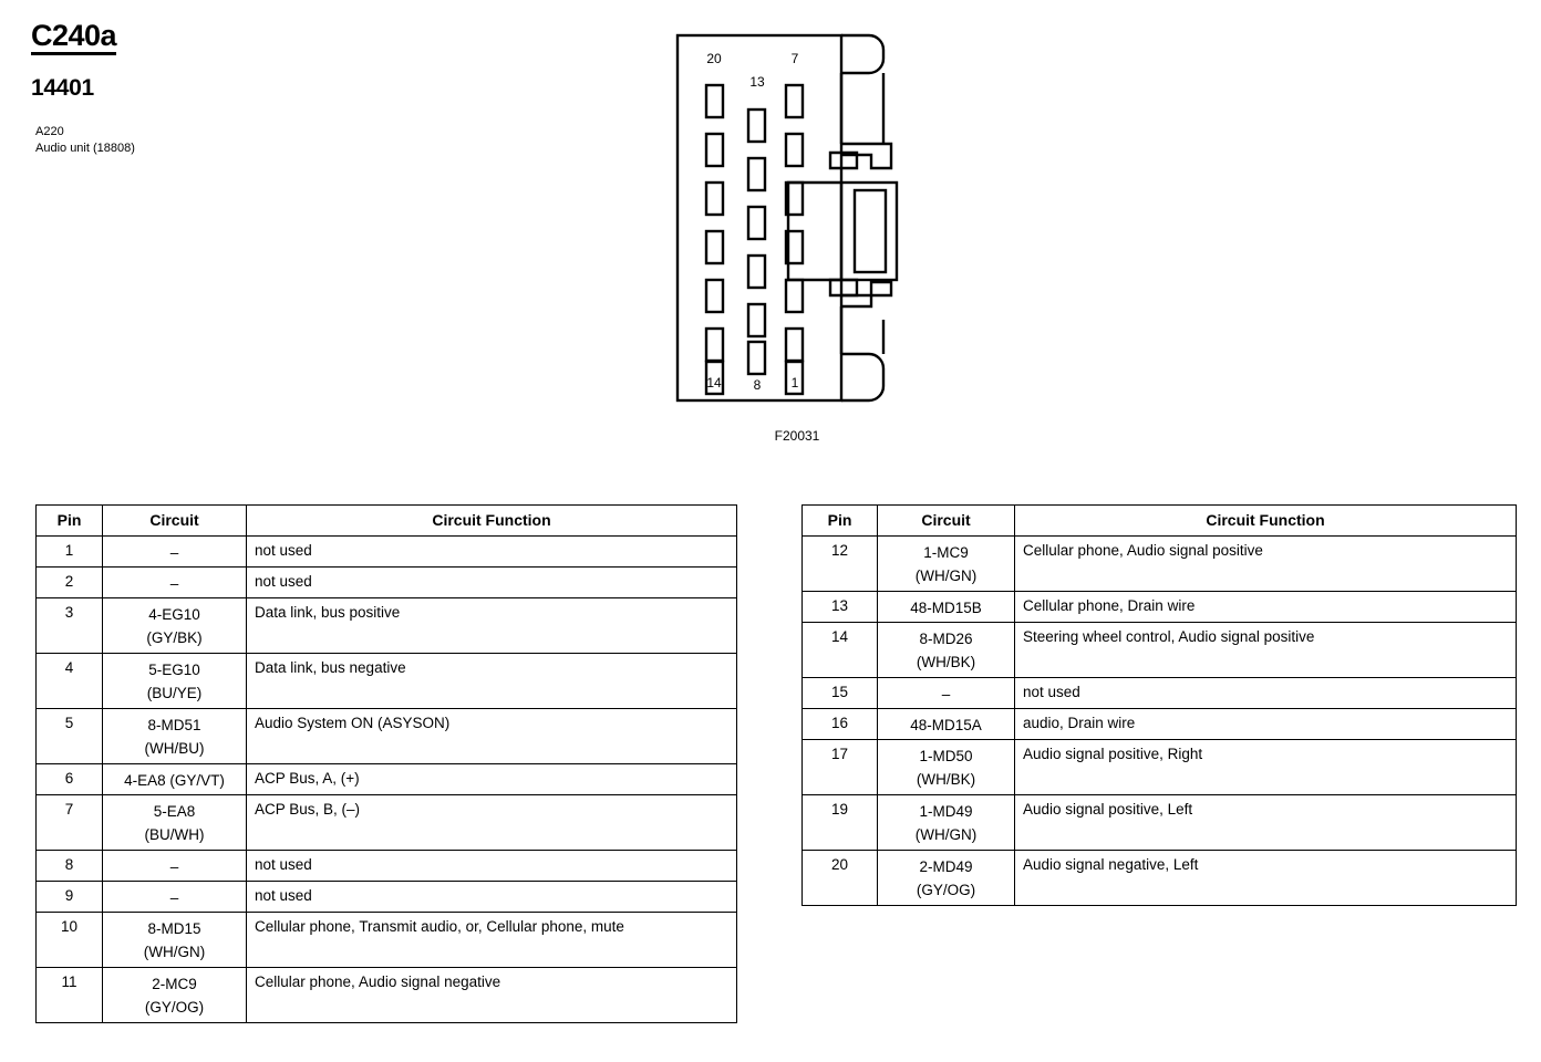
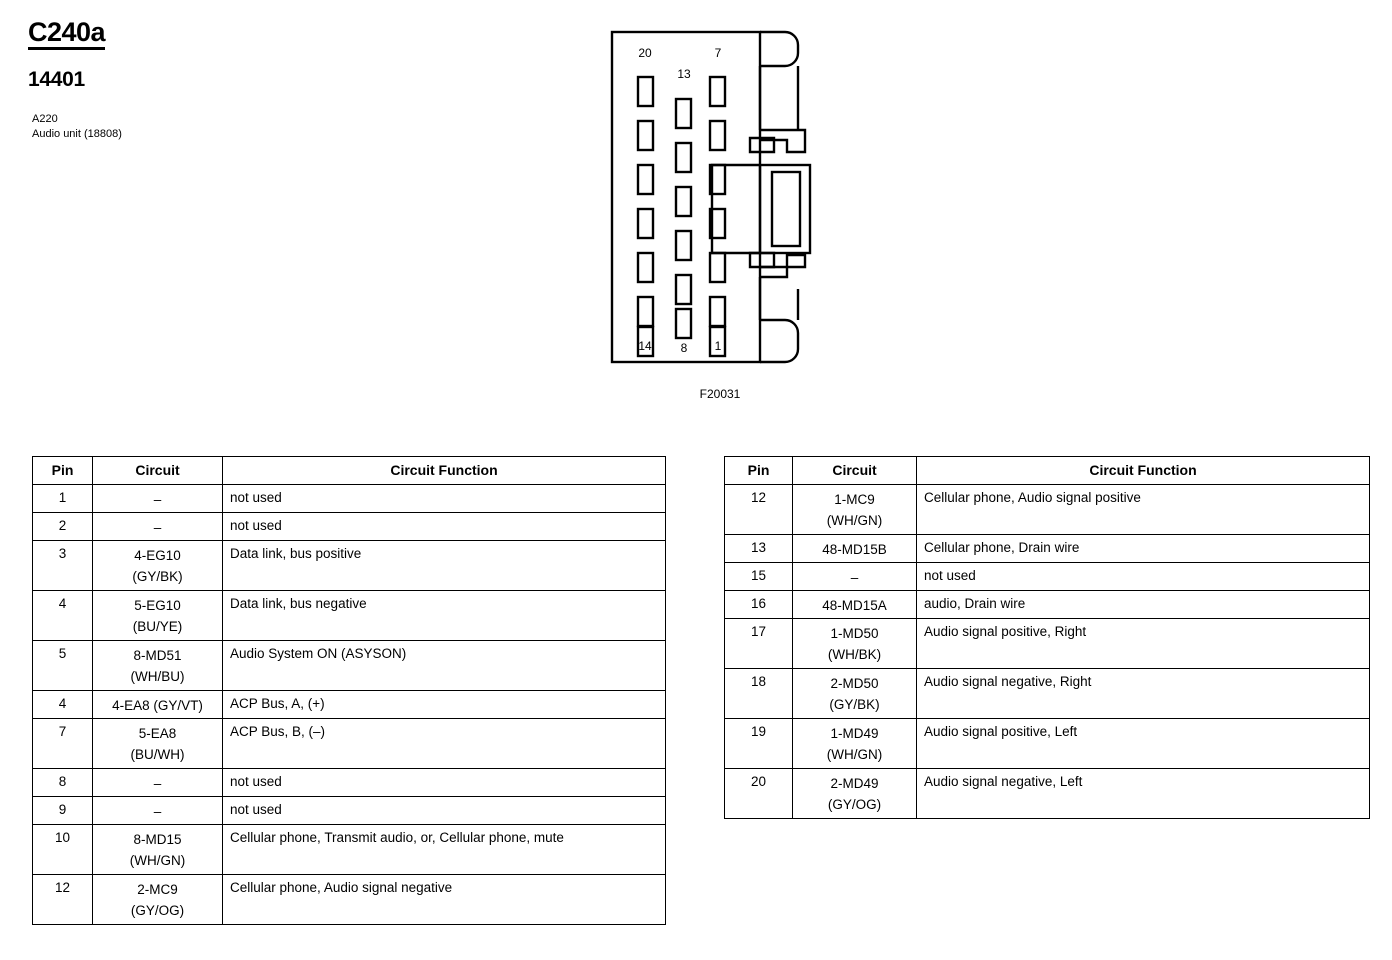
  C240a
  14401
  A220
  Audio unit (18808)
  20
  13
  7
  14
  8
  1
  F20031
  Pin	Circuit	Circuit Function
  1	–	not used
  2	–	not used
  3	4-EG10(GY/BK)	Data link, bus positive
  4	5-EG10(BU/YE)	Data link, bus negative
  5	8-MD51(WH/BU)	Audio System ON (ASYSON)
- 6	4-EA8 (GY/VT)	ACP Bus, A, (+)
+ 4	4-EA8 (GY/VT)	ACP Bus, A, (+)
  7	5-EA8(BU/WH)	ACP Bus, B, (–)
  8	–	not used
  9	–	not used
  10	8-MD15(WH/GN)	Cellular phone, Transmit audio, or, Cellular phone, mute
- 11	2-MC9(GY/OG)	Cellular phone, Audio signal negative
+ 12	2-MC9(GY/OG)	Cellular phone, Audio signal negative
  Pin	Circuit	Circuit Function
  12	1-MC9(WH/GN)	Cellular phone, Audio signal positive
  13	48-MD15B	Cellular phone, Drain wire
- 14	8-MD26(WH/BK)	Steering wheel control, Audio signal positive
  15	–	not used
  16	48-MD15A	audio, Drain wire
  17	1-MD50(WH/BK)	Audio signal positive, Right
+ 18	2-MD50(GY/BK)	Audio signal negative, Right
  19	1-MD49(WH/GN)	Audio signal positive, Left
  20	2-MD49(GY/OG)	Audio signal negative, Left
